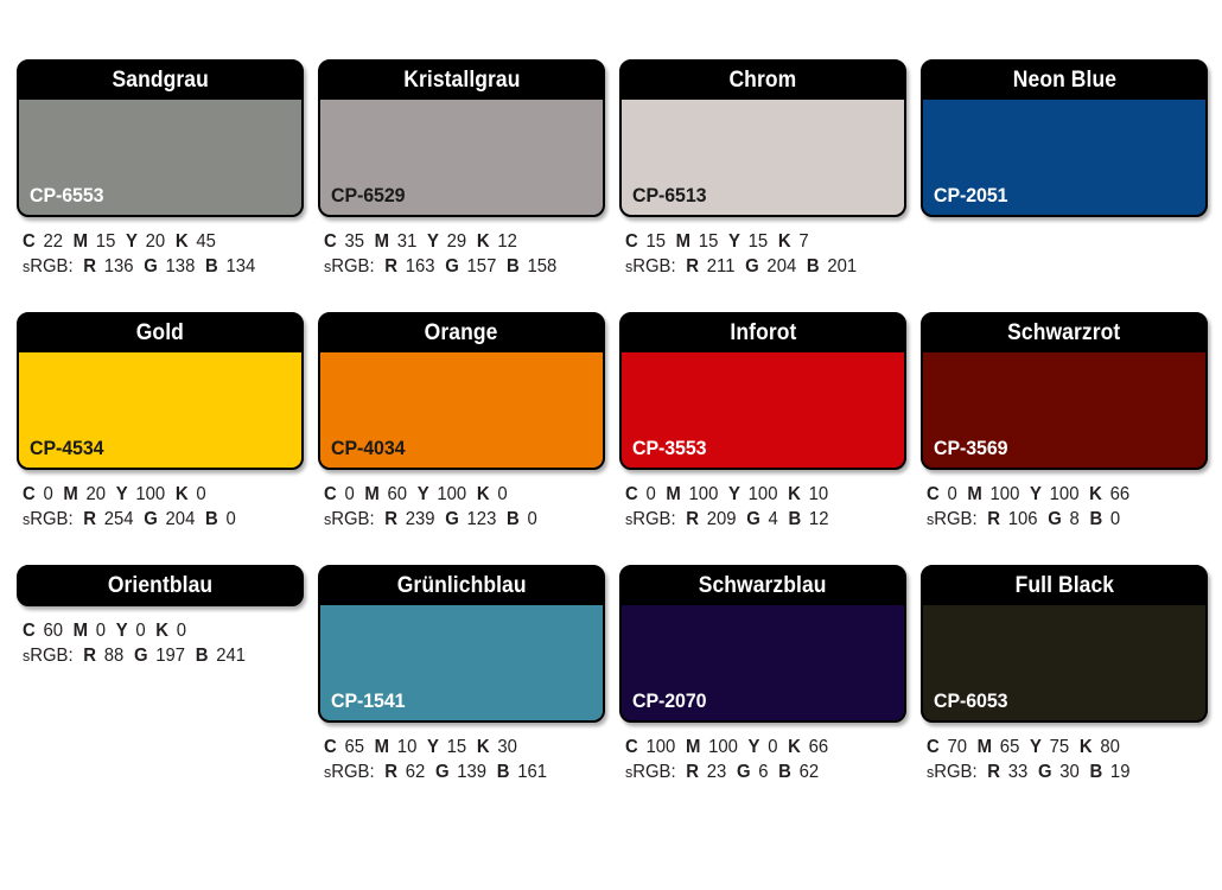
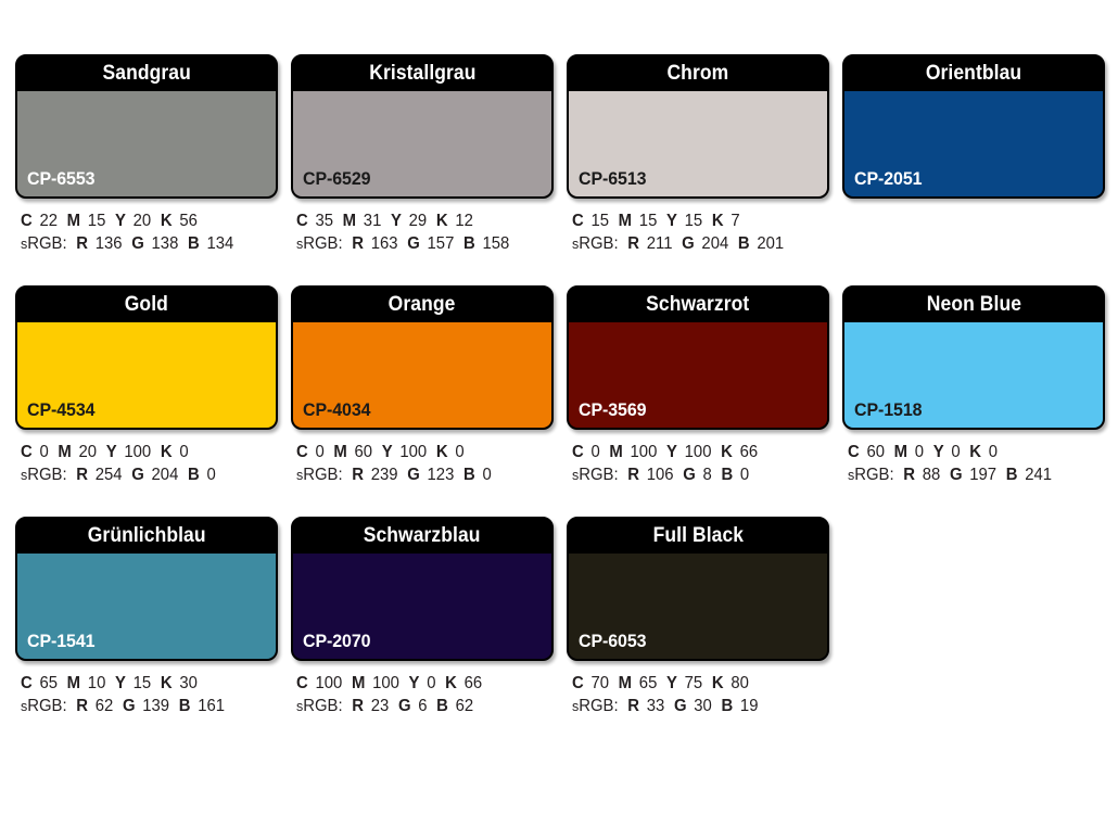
  Sandgrau
  CP-6553
- C 22 M 15 Y 20 K 45
+ C 22 M 15 Y 20 K 56
  sRGB: R 136 G 138 B 134
  Kristallgrau
  CP-6529
  C 35 M 31 Y 29 K 12
  sRGB: R 163 G 157 B 158
  Chrom
  CP-6513
  C 15 M 15 Y 15 K 7
  sRGB: R 211 G 204 B 201
- Neon Blue
+ Orientblau
  CP-2051
  Gold
  CP-4534
  C 0 M 20 Y 100 K 0
  sRGB: R 254 G 204 B 0
  Orange
  CP-4034
  C 0 M 60 Y 100 K 0
  sRGB: R 239 G 123 B 0
- Inforot
- CP-3553
- C 0 M 100 Y 100 K 10
- sRGB: R 209 G 4 B 12
  Schwarzrot
  CP-3569
  C 0 M 100 Y 100 K 66
  sRGB: R 106 G 8 B 0
- Orientblau
+ Neon Blue
+ CP-1518
  C 60 M 0 Y 0 K 0
  sRGB: R 88 G 197 B 241
  Grünlichblau
  CP-1541
  C 65 M 10 Y 15 K 30
  sRGB: R 62 G 139 B 161
  Schwarzblau
  CP-2070
  C 100 M 100 Y 0 K 66
  sRGB: R 23 G 6 B 62
  Full Black
  CP-6053
  C 70 M 65 Y 75 K 80
  sRGB: R 33 G 30 B 19
